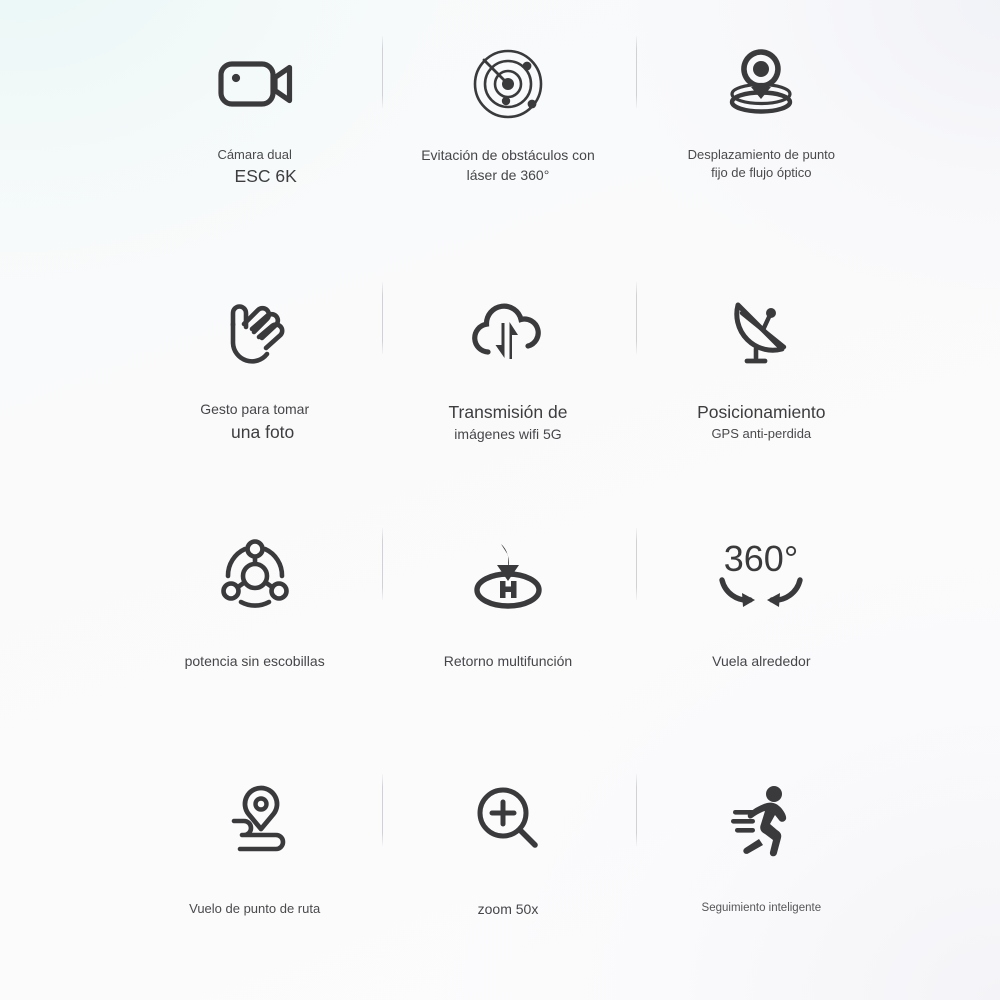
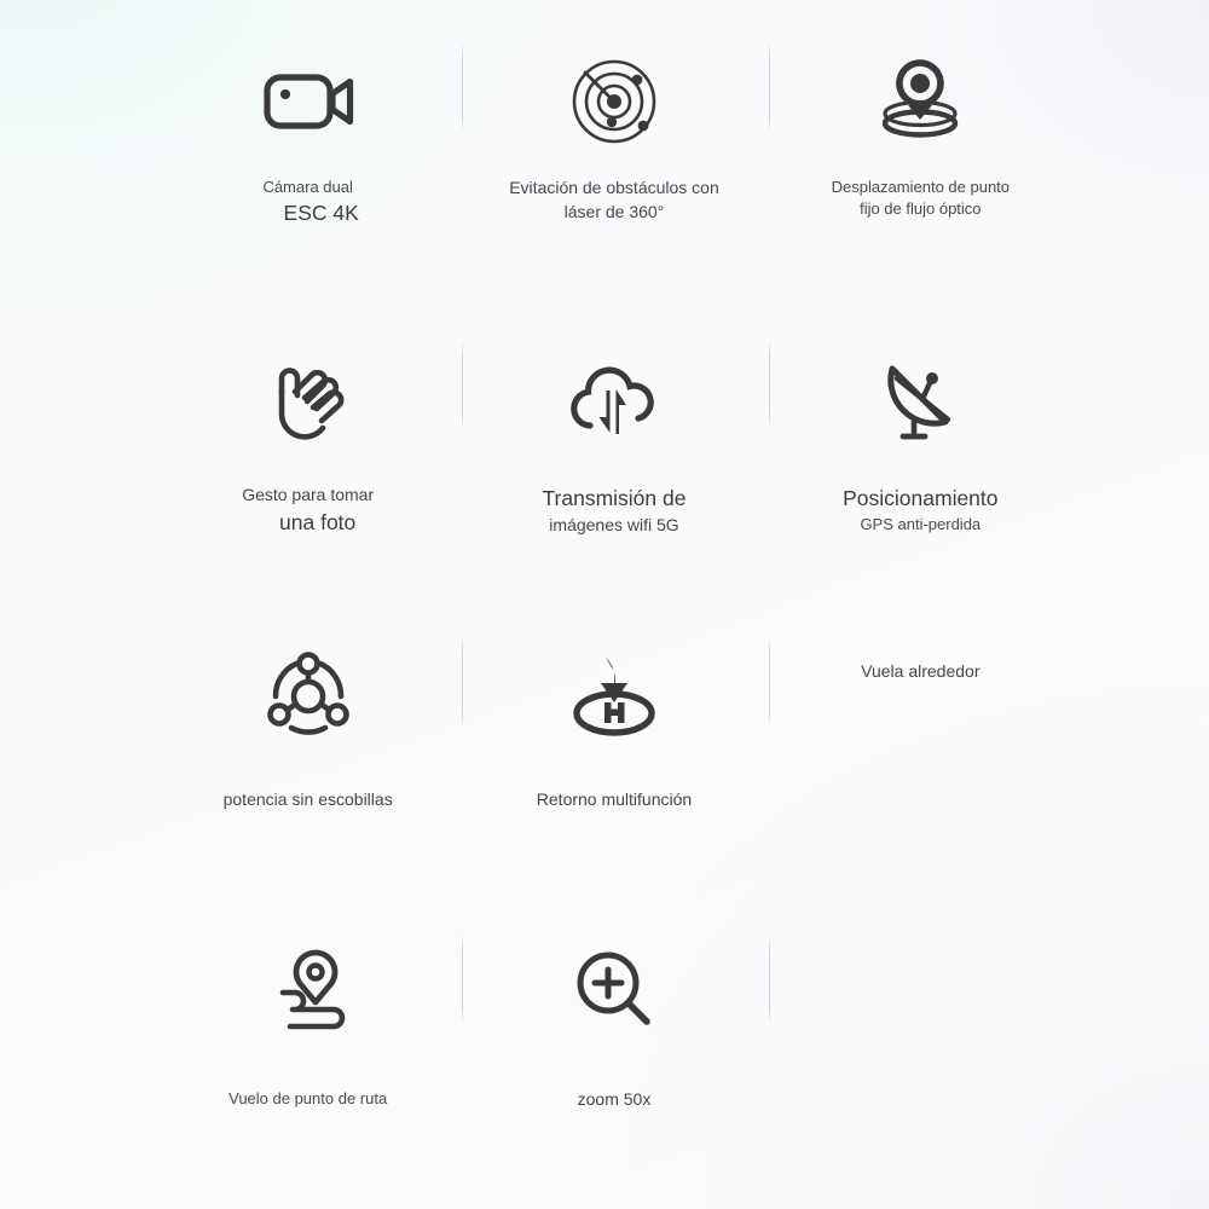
  Cámara dual
- ESC 6K
+ ESC 4K
  Evitación de obstáculos con
  láser de 360°
  Desplazamiento de punto
  fijo de flujo óptico
  Gesto para tomar
  una foto
  Transmisión de
  imágenes wifi 5G
  Posicionamiento
  GPS anti-perdida
  potencia sin escobillas
  Retorno multifunción
- 360°
  Vuela alrededor
  Vuelo de punto de ruta
  zoom 50x
- Seguimiento inteligente
